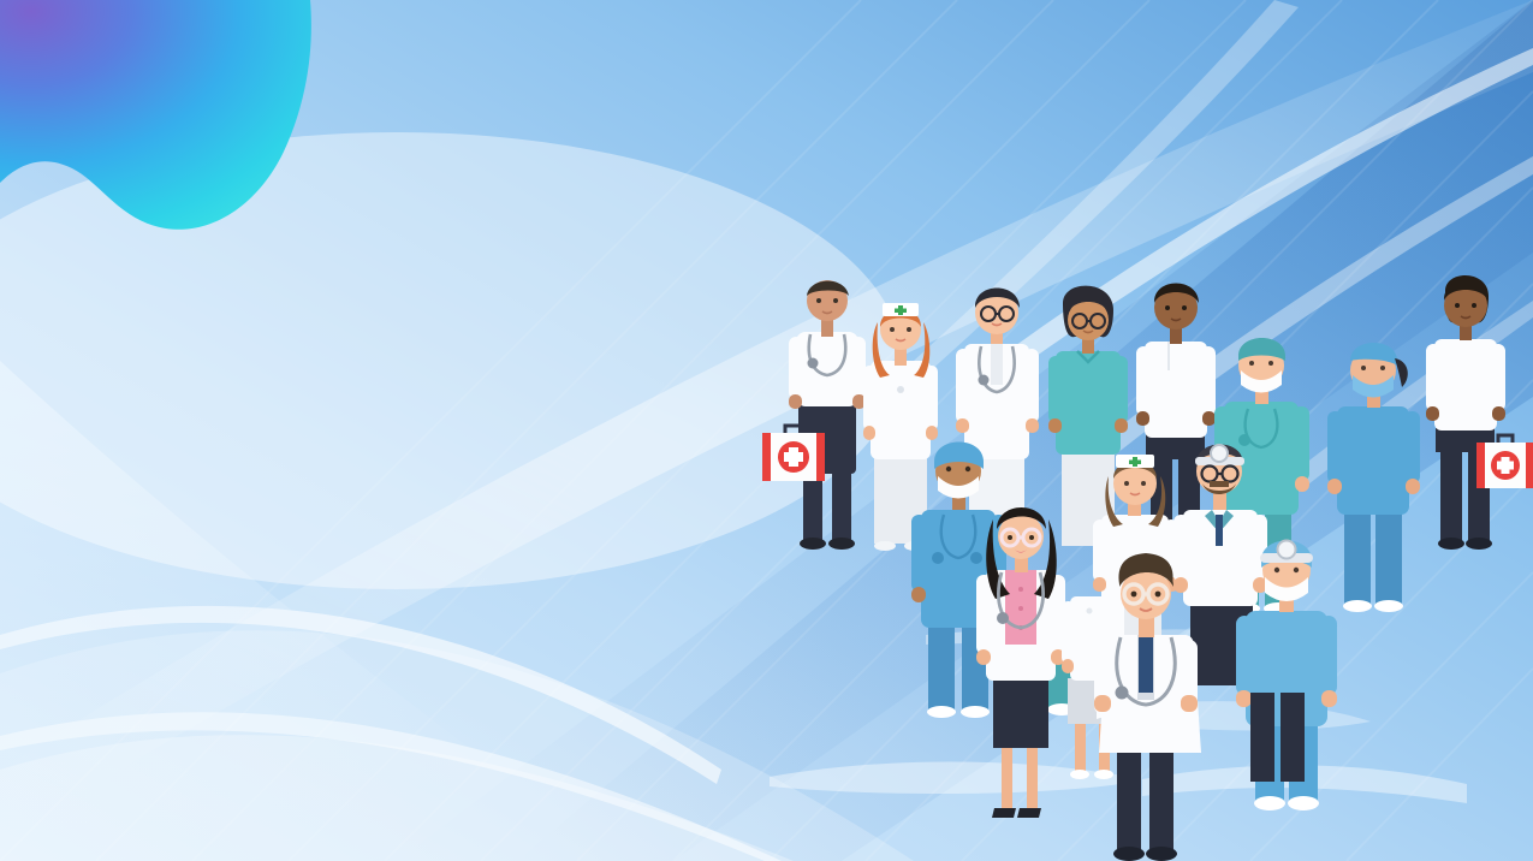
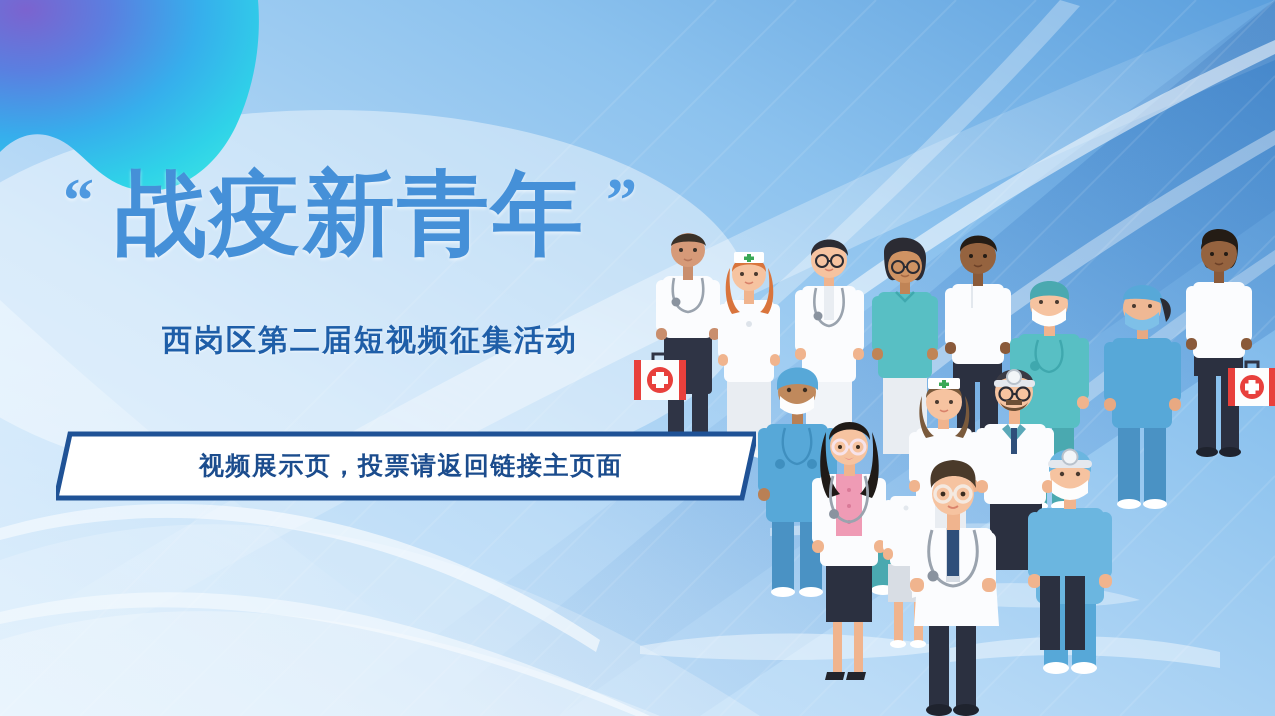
+ “
+ 战疫新青年
+ ”
+ 西岗区第二届短视频征集活动
+ 视频展示页，投票请返回链接主页面
